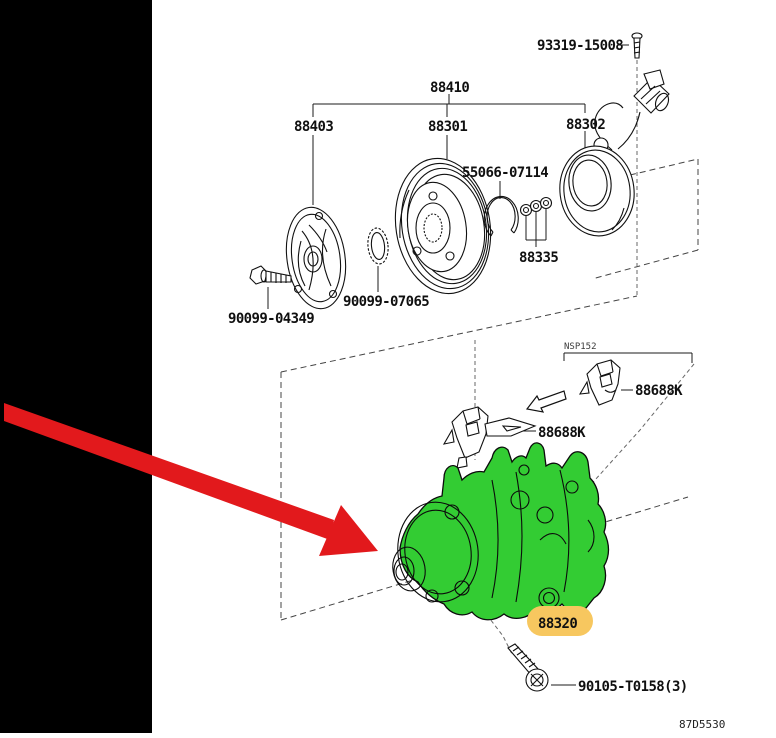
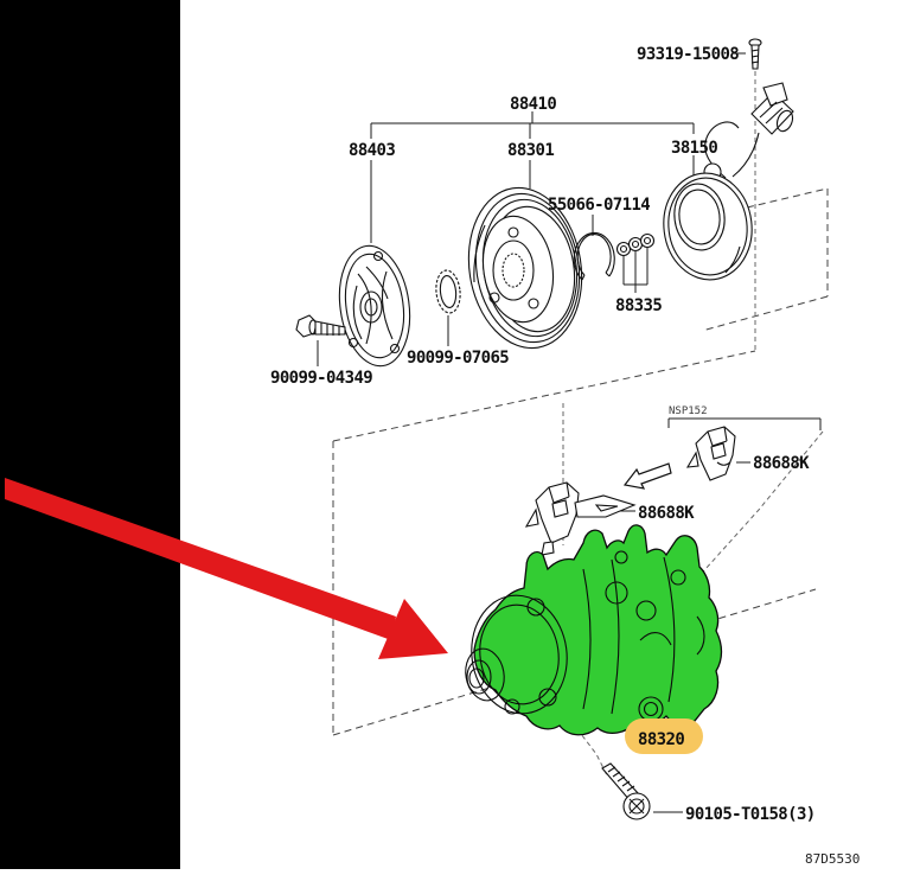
  93319-15008
  88410
  88403
  88301
- 88302
+ 38150
  55066-07114
  88335
  90099-07065
  90099-04349
  NSP152
  88688K
  88688K
  88320
  90105-T0158(3)
  87D5530
